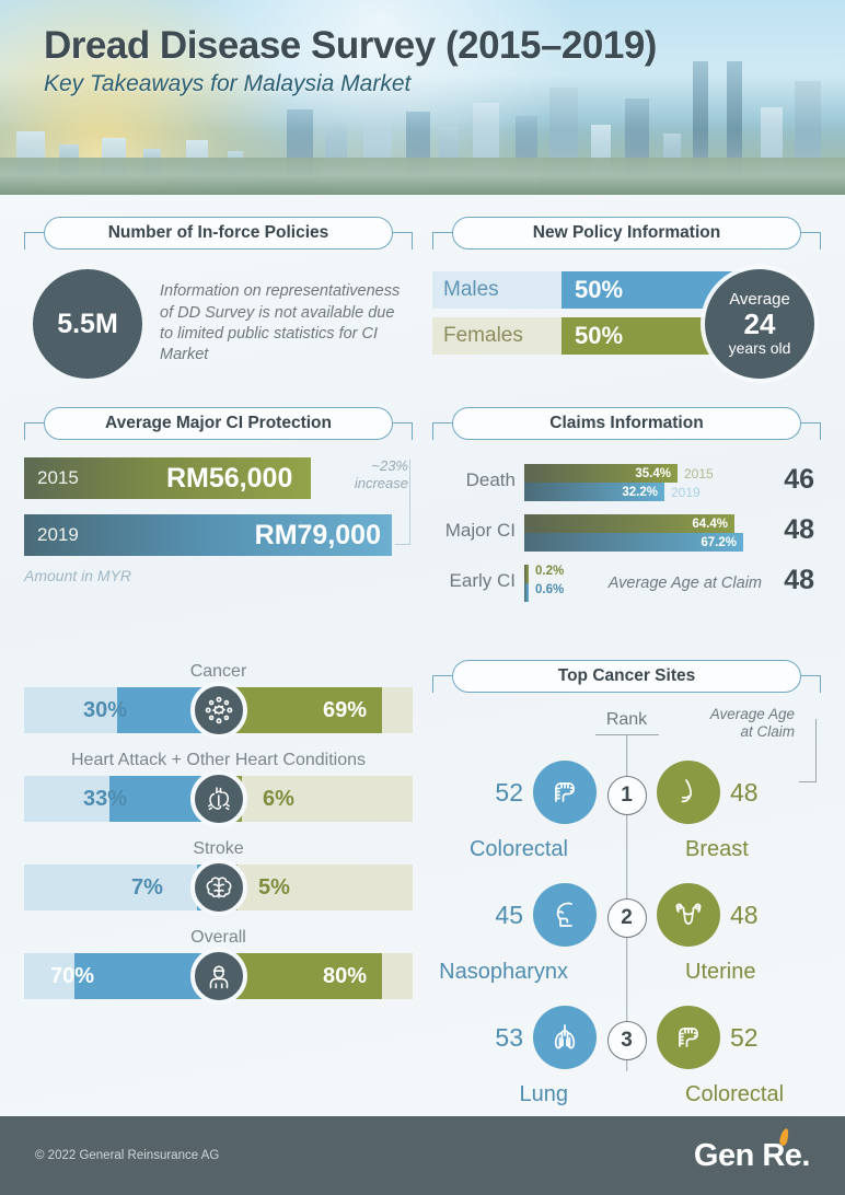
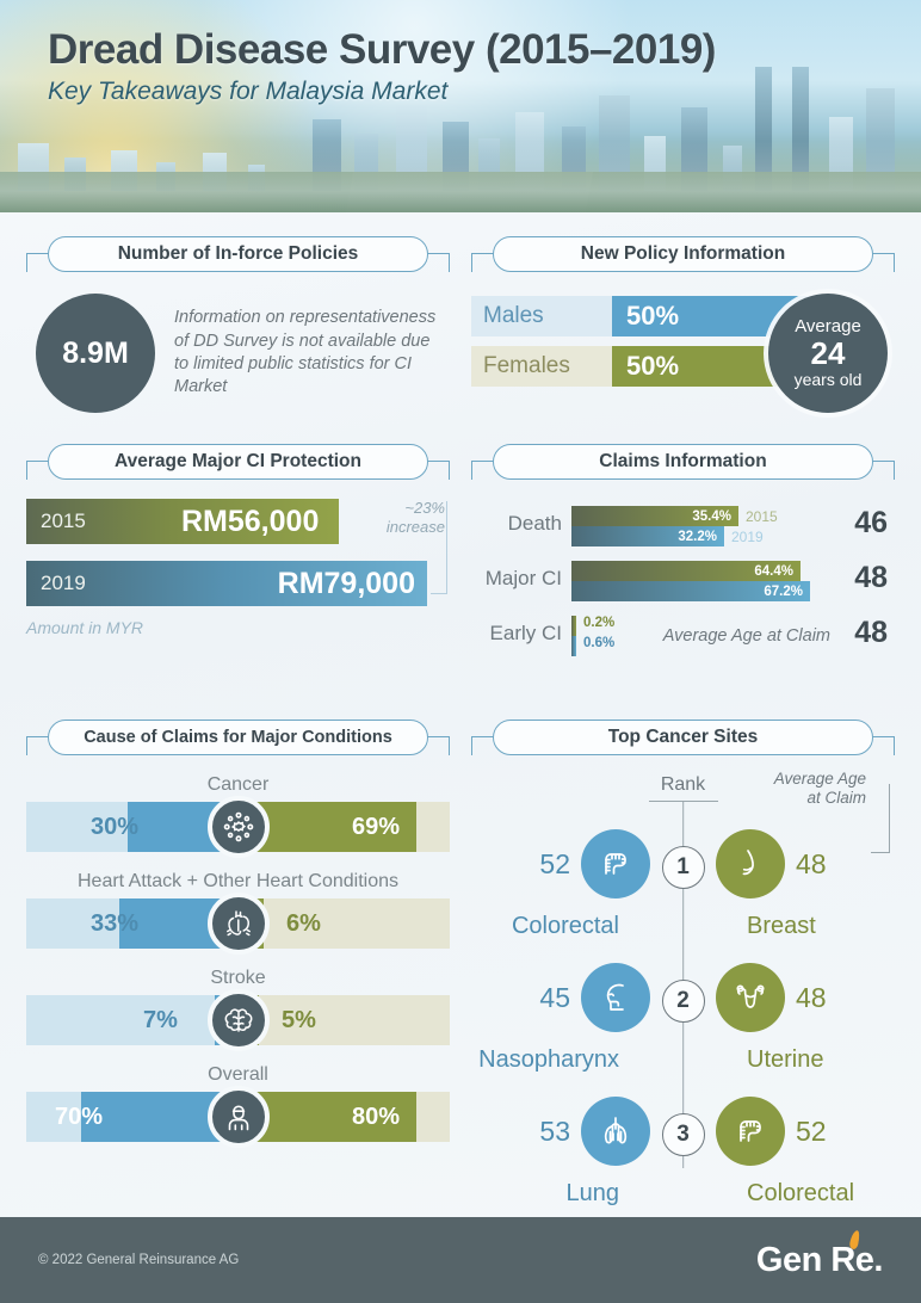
  Dread Disease Survey (2015–2019)
  Key Takeaways for Malaysia Market
  Number of In-force Policies
- 5.5M
+ 8.9M
  Information on representativeness of DD Survey is not available due to limited public statistics for CI Market
  New Policy Information
  Males
  50%
  Females
  50%
  Average
  24
  years old
  Average Major CI Protection
  ~23%
  increase
  2015
  RM56,000
  2019
  RM79,000
  Amount in MYR
  Claims Information
  Death
  35.4%
  2015
  32.2%
  2019
  46
  Major CI
  64.4%
  67.2%
  48
  Early CI
  0.2%
  0.6%
  Average Age at Claim
  48
+ Cause of Claims for Major Conditions
  Cancer
  30%
  69%
  Heart Attack + Other Heart Conditions
  33%
  6%
  Stroke
  7%
  5%
  Overall
  70%
  80%
  Top Cancer Sites
  Rank
  Average Age
  at Claim
  1
  52
  Colorectal
  48
  Breast
  2
  45
  Nasopharynx
  48
  Uterine
  3
  53
  Lung
  52
  Colorectal
  © 2022 General Reinsurance AG
  Gen Re.
